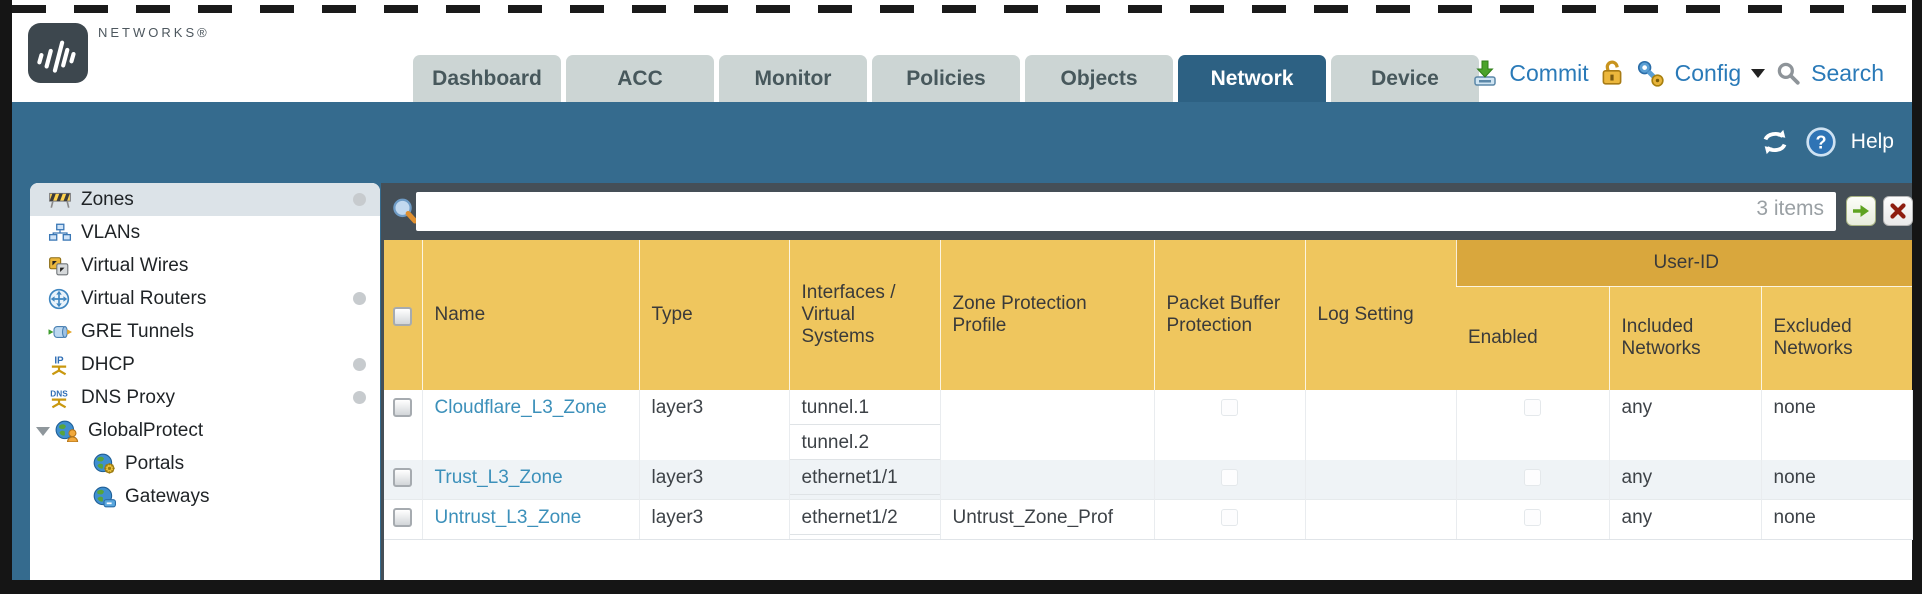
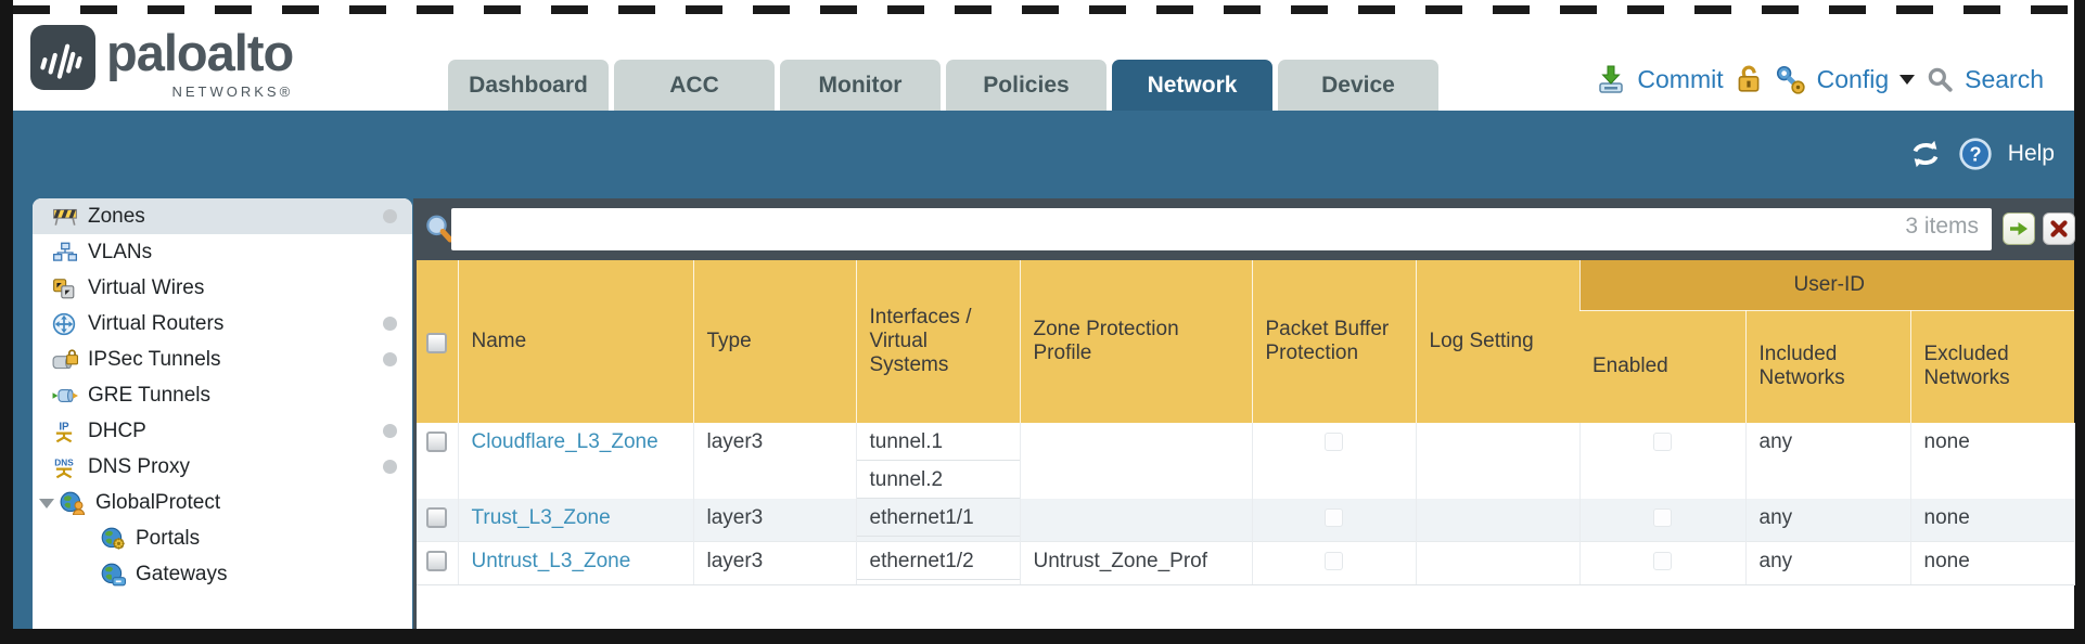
+ paloalto
  NETWORKS®
  Dashboard
  ACC
  Monitor
  Policies
- Objects
  Network
  Device
  Commit
  Config
  Search
  ?
  Help
  Zones
  VLANs
  Virtual Wires
  Virtual Routers
+ IPSec Tunnels
  GRE Tunnels
  IP
  DHCP
  DNS
  DNS Proxy
  GlobalProtect
  Portals
  Gateways
  3 items
  	Name	Type	Interfaces / Virtual Systems	Zone Protection Profile	Packet Buffer Protection	Log Setting	User-ID
  Enabled	Included Networks	Excluded Networks
  	Cloudflare_L3_Zone	layer3	tunnel.1 tunnel.2					any	none
  	Trust_L3_Zone	layer3	ethernet1/1					any	none
  	Untrust_L3_Zone	layer3	ethernet1/2	Untrust_Zone_Prof				any	none
